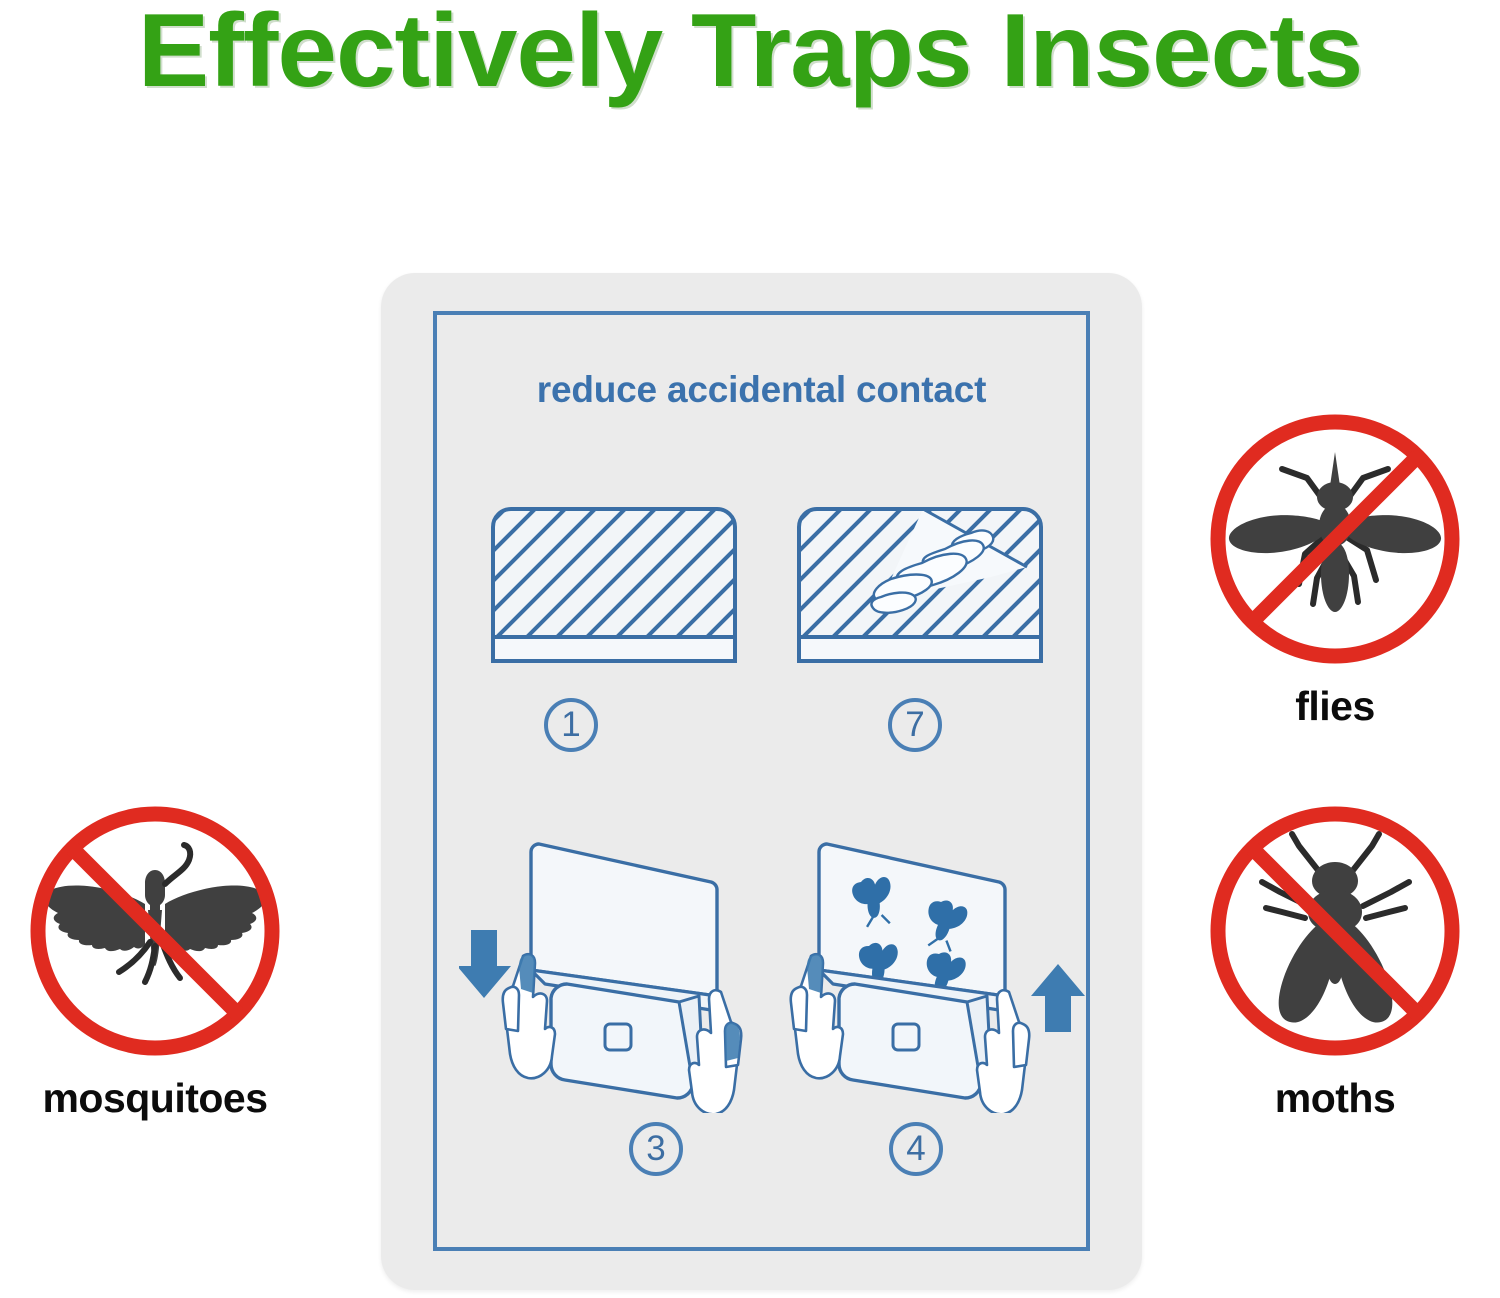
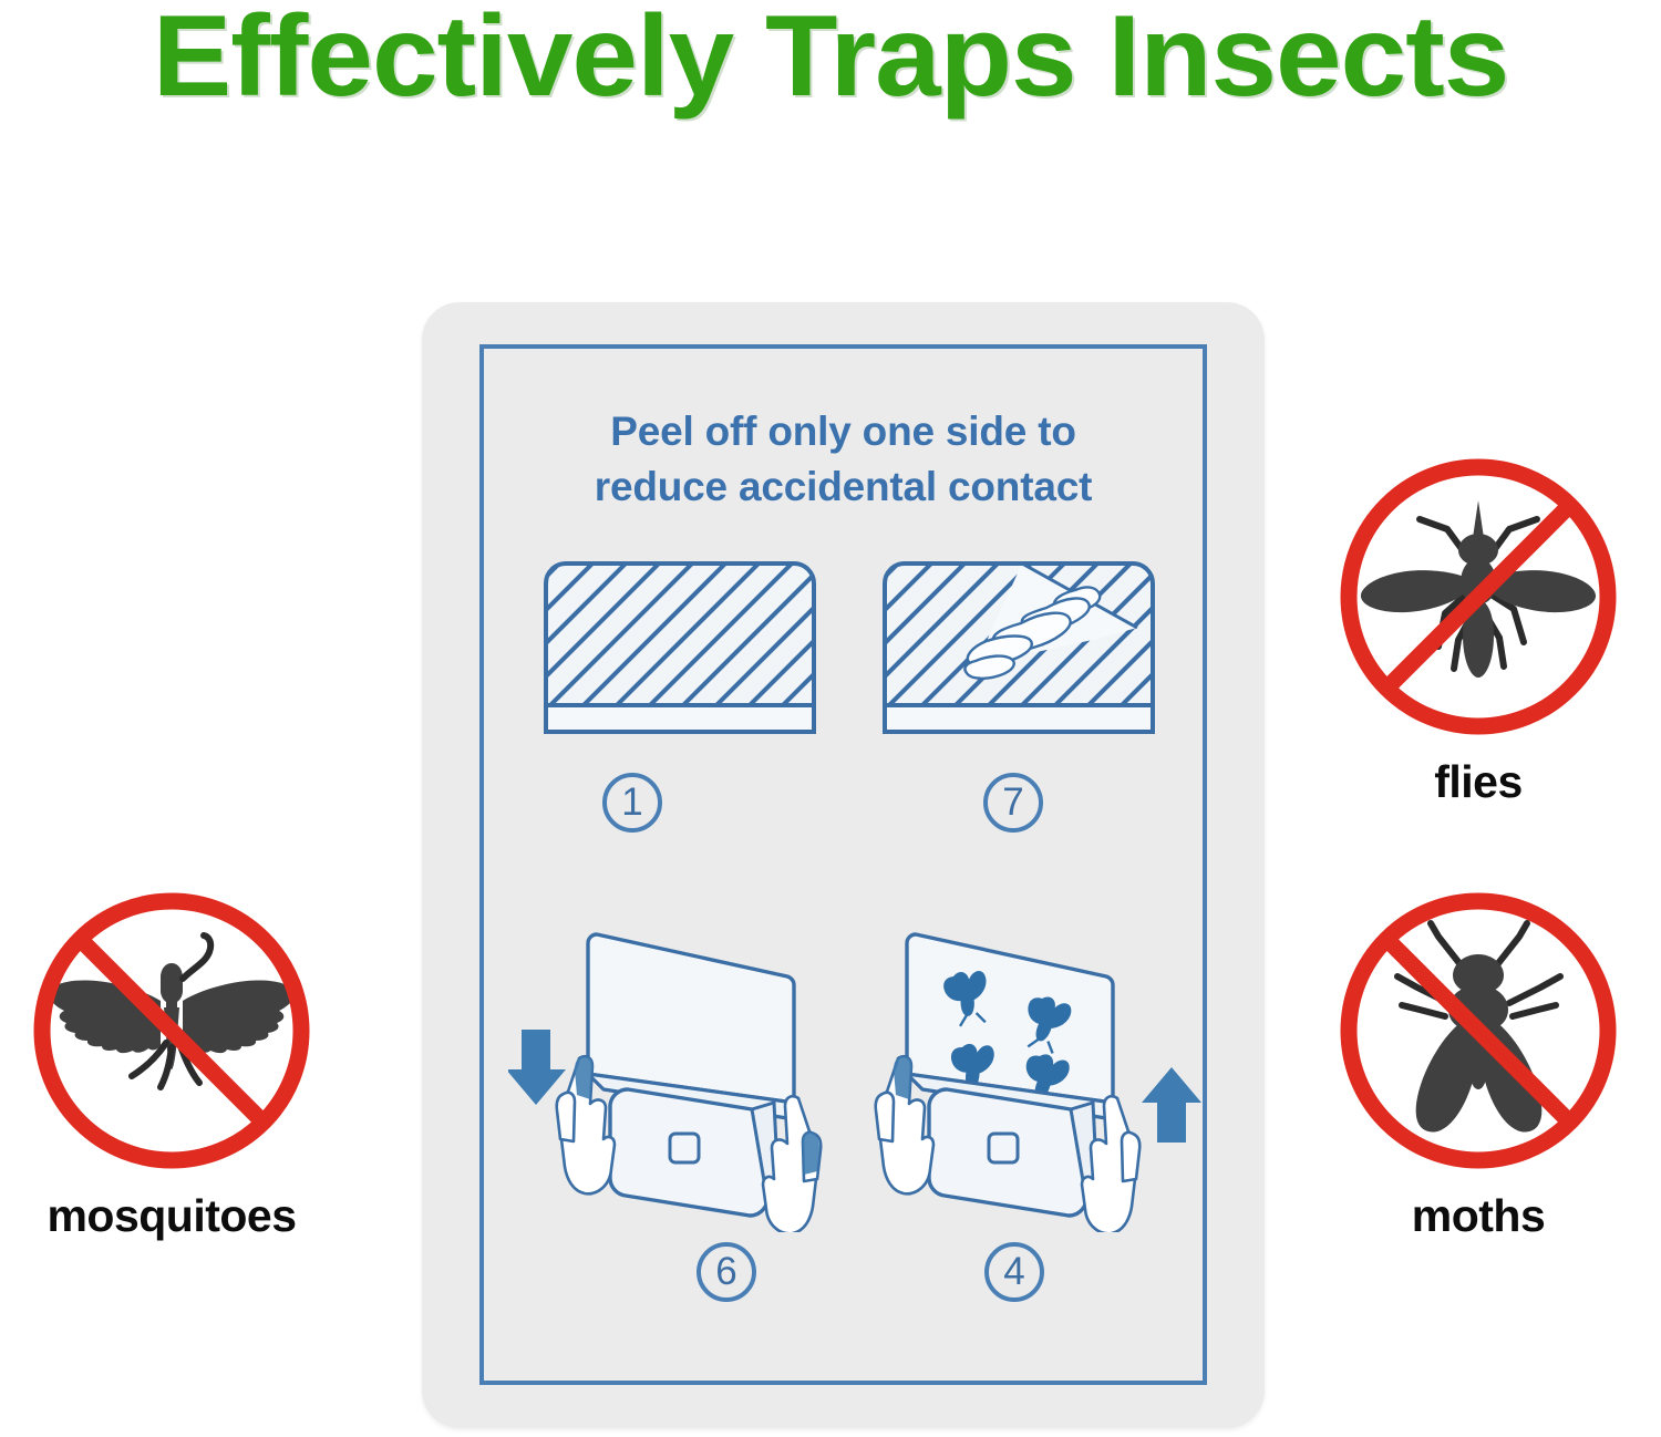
  Effectively Traps Insects
  mosquitoes
  flies
  moths
+ Peel off only one side to
  reduce accidental contact
  1
  7
- 3
+ 6
  4
